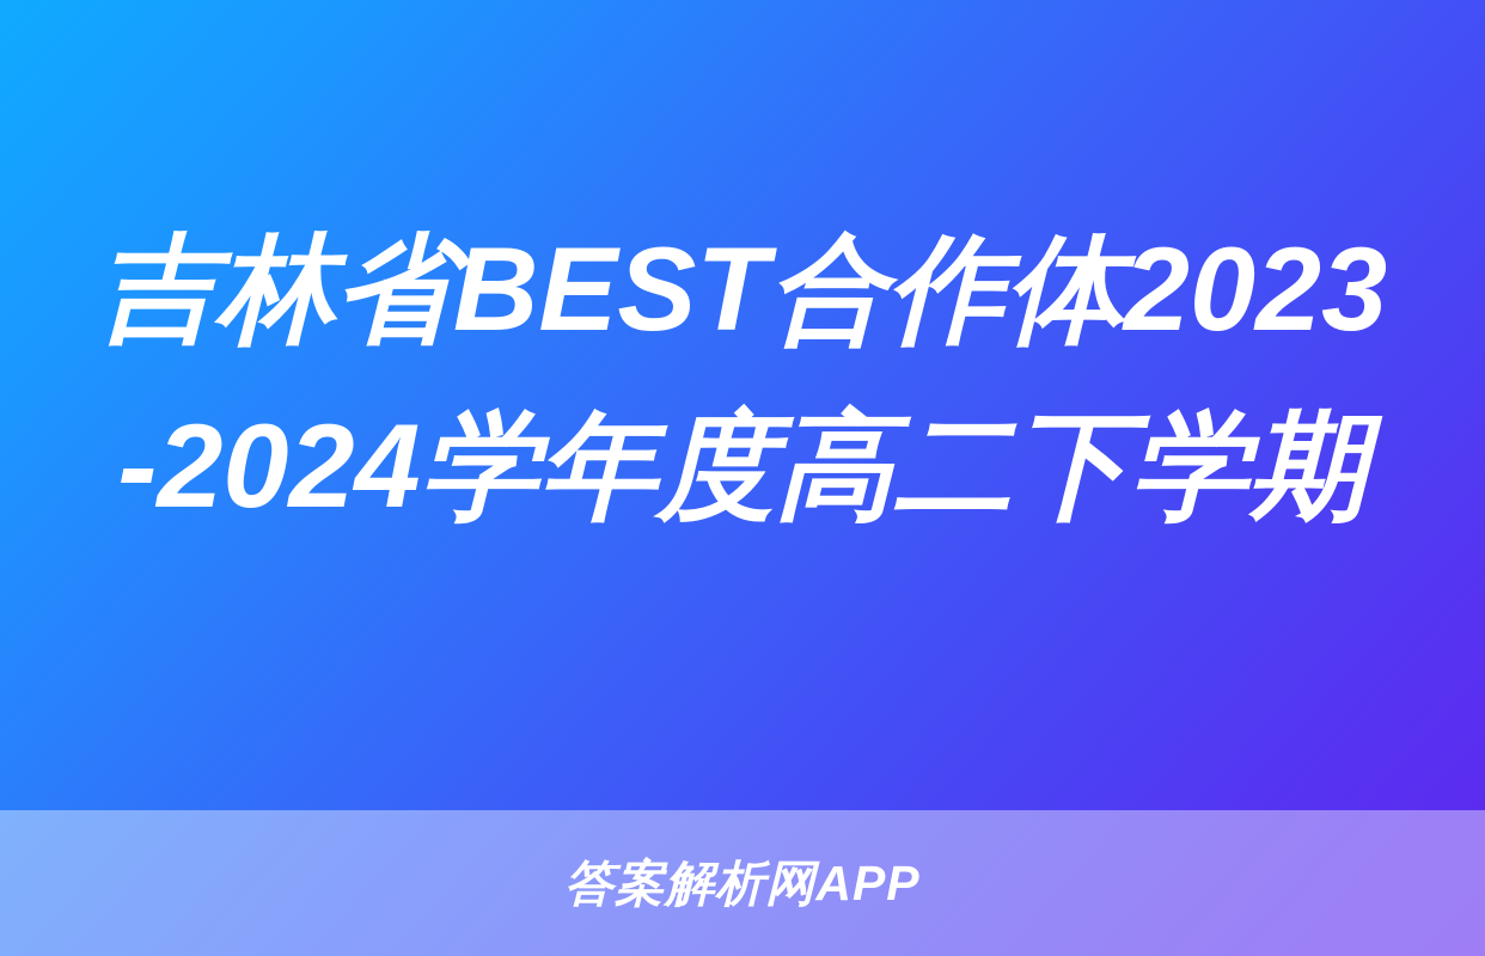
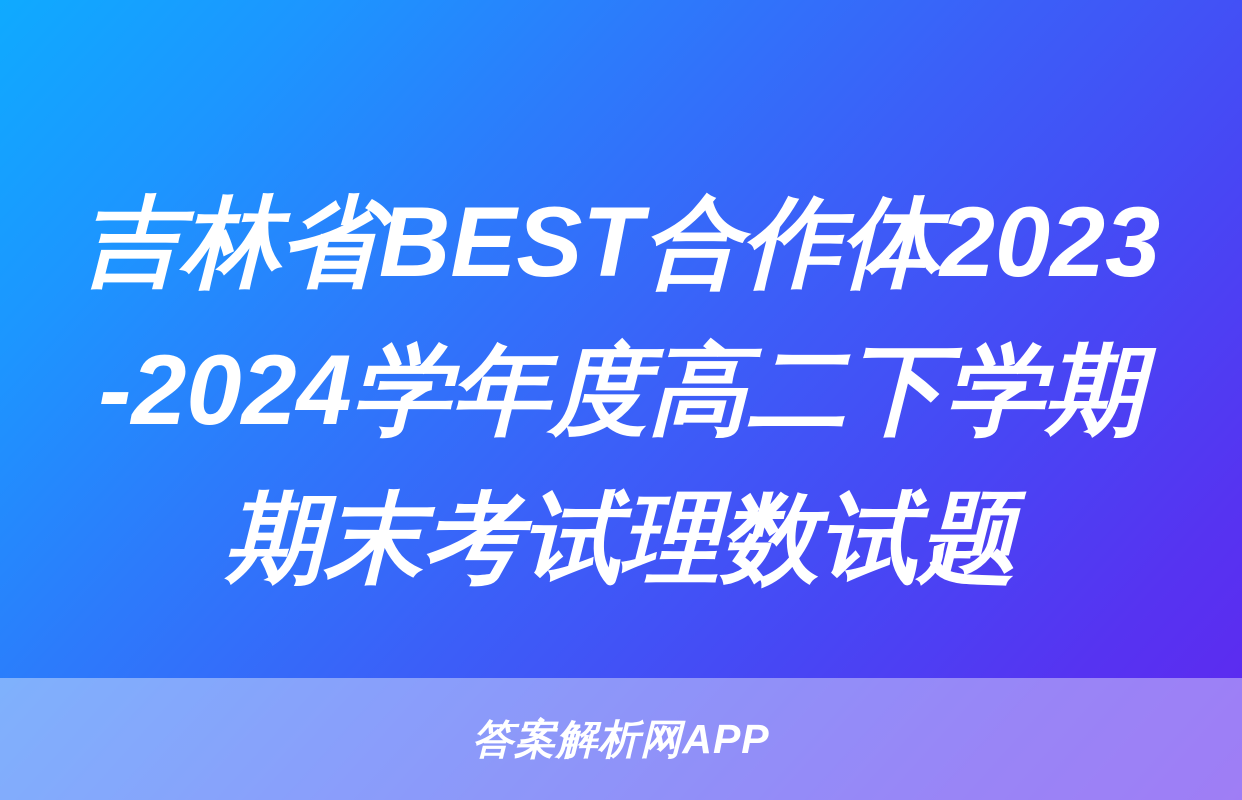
  吉林省BEST合作体2023
  -2024学年度高二下学期
+ 期末考试理数试题
  答案解析网APP
